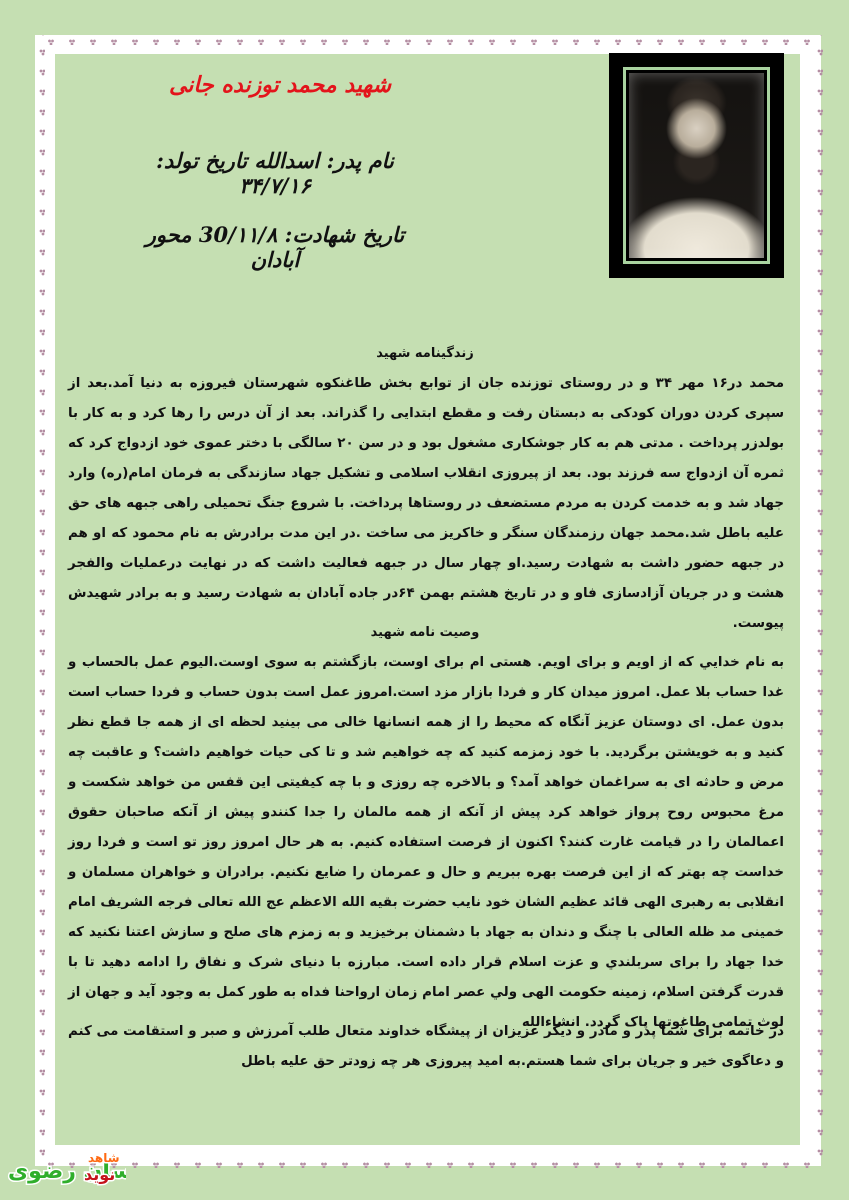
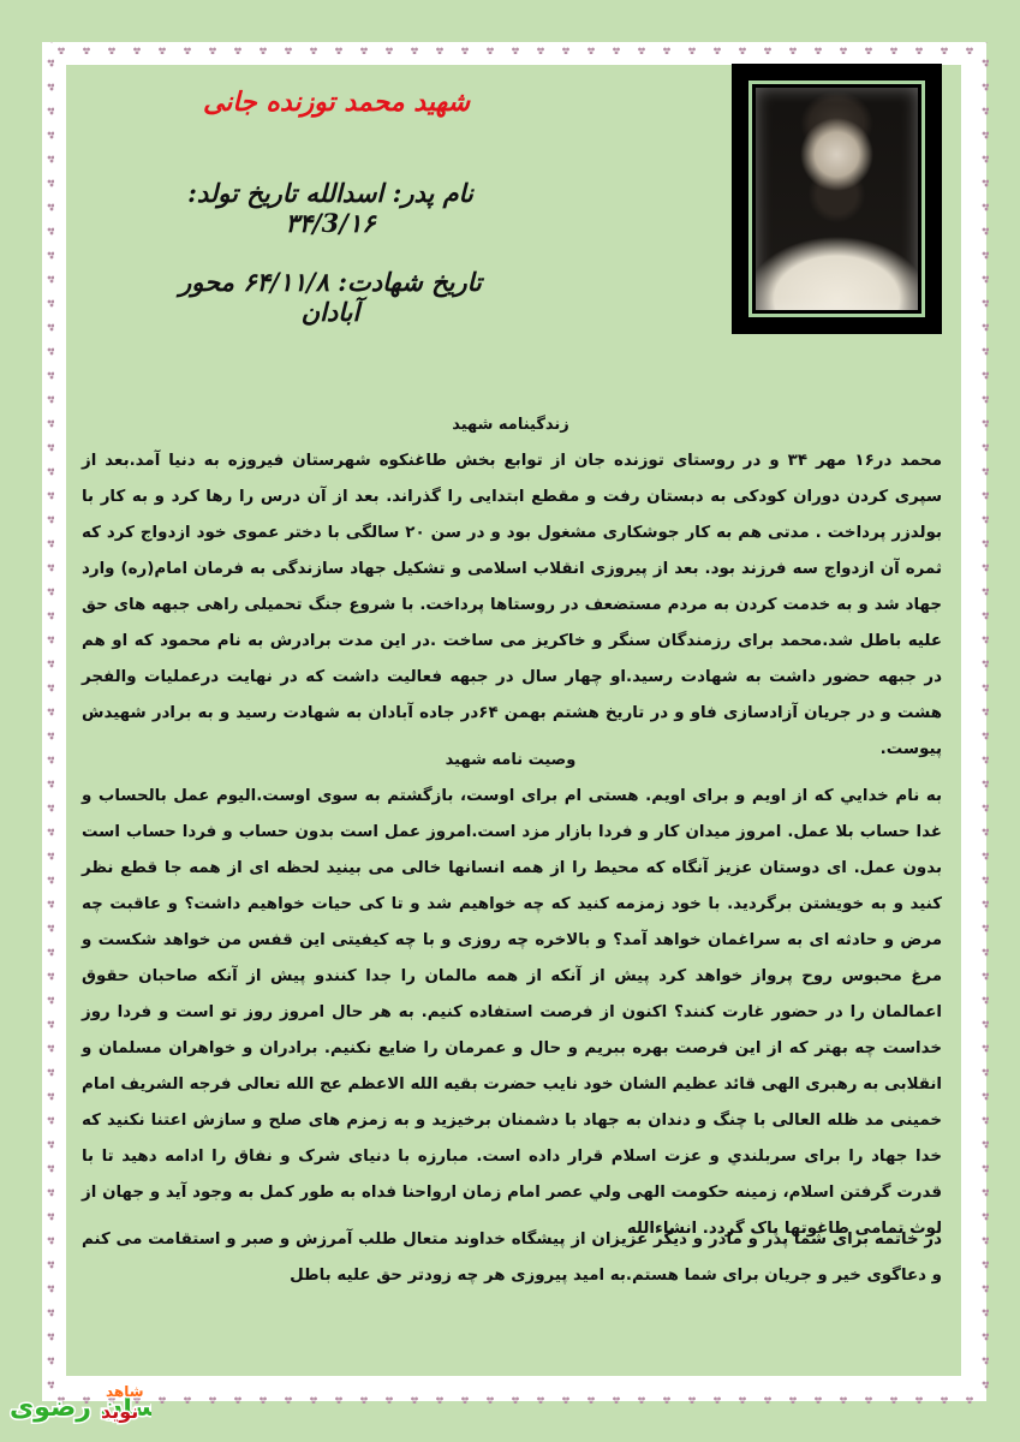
  شهید محمد توزنده جانی
- نام پدر: اسدالله تاریخ تولد: ۳۴/۷/۱۶
+ نام پدر: اسدالله تاریخ تولد: ۳۴/3/۱۶
- تاریخ شهادت: 30/۱۱/۸ محور آبادان
+ تاریخ شهادت: ۶۴/۱۱/۸ محور آبادان
  زندگینامه شهید
- محمد در۱۶ مهر ۳۴ و در روستای توزنده جان از توابع بخش طاغنکوه شهرستان فیروزه به دنیا آمد.بعد از سپری کردن دوران کودکی به دبستان رفت و مقطع ابتدایی را گذراند. بعد از آن درس را رها کرد و به کار با بولدزر پرداخت . مدتی هم به کار جوشکاری مشغول بود و در سن ۲۰ سالگی با دختر عموی خود ازدواج کرد که ثمره آن ازدواج سه فرزند بود. بعد از پیروزی انقلاب اسلامی و تشکیل جهاد سازندگی به فرمان امام(ره) وارد جهاد شد و به خدمت کردن به مردم مستضعف در روستاها پرداخت. با شروع جنگ تحمیلی راهی جبهه های حق علیه باطل شد.محمد جهان رزمندگان سنگر و خاکریز می ساخت .در این مدت برادرش به نام محمود که او هم در جبهه حضور داشت به شهادت رسید.او چهار سال در جبهه فعالیت داشت که در نهایت درعملیات والفجر هشت و در جریان آزادسازی فاو و در تاریخ هشتم بهمن ۶۴در جاده آبادان به شهادت رسید و به برادر شهیدش پیوست.
+ محمد در۱۶ مهر ۳۴ و در روستای توزنده جان از توابع بخش طاغنکوه شهرستان فیروزه به دنیا آمد.بعد از سپری کردن دوران کودکی به دبستان رفت و مقطع ابتدایی را گذراند. بعد از آن درس را رها کرد و به کار با بولدزر پرداخت . مدتی هم به کار جوشکاری مشغول بود و در سن ۲۰ سالگی با دختر عموی خود ازدواج کرد که ثمره آن ازدواج سه فرزند بود. بعد از پیروزی انقلاب اسلامی و تشکیل جهاد سازندگی به فرمان امام(ره) وارد جهاد شد و به خدمت کردن به مردم مستضعف در روستاها پرداخت. با شروع جنگ تحمیلی راهی جبهه های حق علیه باطل شد.محمد برای رزمندگان سنگر و خاکریز می ساخت .در این مدت برادرش به نام محمود که او هم در جبهه حضور داشت به شهادت رسید.او چهار سال در جبهه فعالیت داشت که در نهایت درعملیات والفجر هشت و در جریان آزادسازی فاو و در تاریخ هشتم بهمن ۶۴در جاده آبادان به شهادت رسید و به برادر شهیدش پیوست.
  وصیت نامه شهید
- به نام خدایي که از اویم و برای اویم. هستی ام برای اوست، بازگشتم به سوی اوست.الیوم عمل بالحساب و غدا حساب بلا عمل. امروز میدان کار و فردا بازار مزد است.امروز عمل است بدون حساب و فردا حساب است بدون عمل. ای دوستان عزیز آنگاه که محیط را از همه انسانها خالی می بینید لحظه ای از همه جا قطع نظر کنید و به خویشتن برگردید. با خود زمزمه کنید که چه خواهیم شد و تا کی حیات خواهیم داشت؟ و عاقبت چه مرض و حادثه ای به سراغمان خواهد آمد؟ و بالاخره چه روزی و با چه کیفیتی این قفس من خواهد شکست و مرغ محبوس روح پرواز خواهد کرد پیش از آنکه از همه مالمان را جدا کنندو پیش از آنکه صاحبان حقوق اعمالمان را در قیامت غارت کنند؟ اکنون از فرصت استفاده کنیم. به هر حال امروز روز تو است و فردا روز خداست چه بهتر که از این فرصت بهره ببریم و حال و عمرمان را ضایع نکنیم. برادران و خواهران مسلمان و انقلابی به رهبری الهی قائد عظیم الشان خود نایب حضرت بقیه الله الاعظم عج الله تعالی فرجه الشریف امام خمینی مد ظله العالی با چنگ و دندان به جهاد با دشمنان برخیزید و به زمزم های صلح و سازش اعتنا نکنید که خدا جهاد را برای سربلندي و عزت اسلام قرار داده است. مبارزه با دنیای شرک و نفاق را ادامه دهید تا با قدرت گرفتن اسلام، زمینه حکومت الهی ولي عصر امام زمان ارواحنا فداه به طور کمل به وجود آید و جهان از لوث تمامی طاغوتها پاک گردد. انشاءالله
+ به نام خدایي که از اویم و برای اویم. هستی ام برای اوست، بازگشتم به سوی اوست.الیوم عمل بالحساب و غدا حساب بلا عمل. امروز میدان کار و فردا بازار مزد است.امروز عمل است بدون حساب و فردا حساب است بدون عمل. ای دوستان عزیز آنگاه که محیط را از همه انسانها خالی می بینید لحظه ای از همه جا قطع نظر کنید و به خویشتن برگردید. با خود زمزمه کنید که چه خواهیم شد و تا کی حیات خواهیم داشت؟ و عاقبت چه مرض و حادثه ای به سراغمان خواهد آمد؟ و بالاخره چه روزی و با چه کیفیتی این قفس من خواهد شکست و مرغ محبوس روح پرواز خواهد کرد پیش از آنکه از همه مالمان را جدا کنندو پیش از آنکه صاحبان حقوق اعمالمان را در حضور غارت کنند؟ اکنون از فرصت استفاده کنیم. به هر حال امروز روز تو است و فردا روز خداست چه بهتر که از این فرصت بهره ببریم و حال و عمرمان را ضایع نکنیم. برادران و خواهران مسلمان و انقلابی به رهبری الهی قائد عظیم الشان خود نایب حضرت بقیه الله الاعظم عج الله تعالی فرجه الشریف امام خمینی مد ظله العالی با چنگ و دندان به جهاد با دشمنان برخیزید و به زمزم های صلح و سازش اعتنا نکنید که خدا جهاد را برای سربلندي و عزت اسلام قرار داده است. مبارزه با دنیای شرک و نفاق را ادامه دهید تا با قدرت گرفتن اسلام، زمینه حکومت الهی ولي عصر امام زمان ارواحنا فداه به طور کمل به وجود آید و جهان از لوث تمامی طاغوتها پاک گردد. انشاءالله
  در خاتمه برای شما پدر و مادر و دیگر عزیزان از پیشگاه خداوند متعال طلب آمرزش و صبر و استقامت می کنم و دعاگوی خیر و جریان برای شما هستم.به امید پیروزی هر چه زودتر حق علیه باطل
  سان رضوی
  نوید
  شاهد
